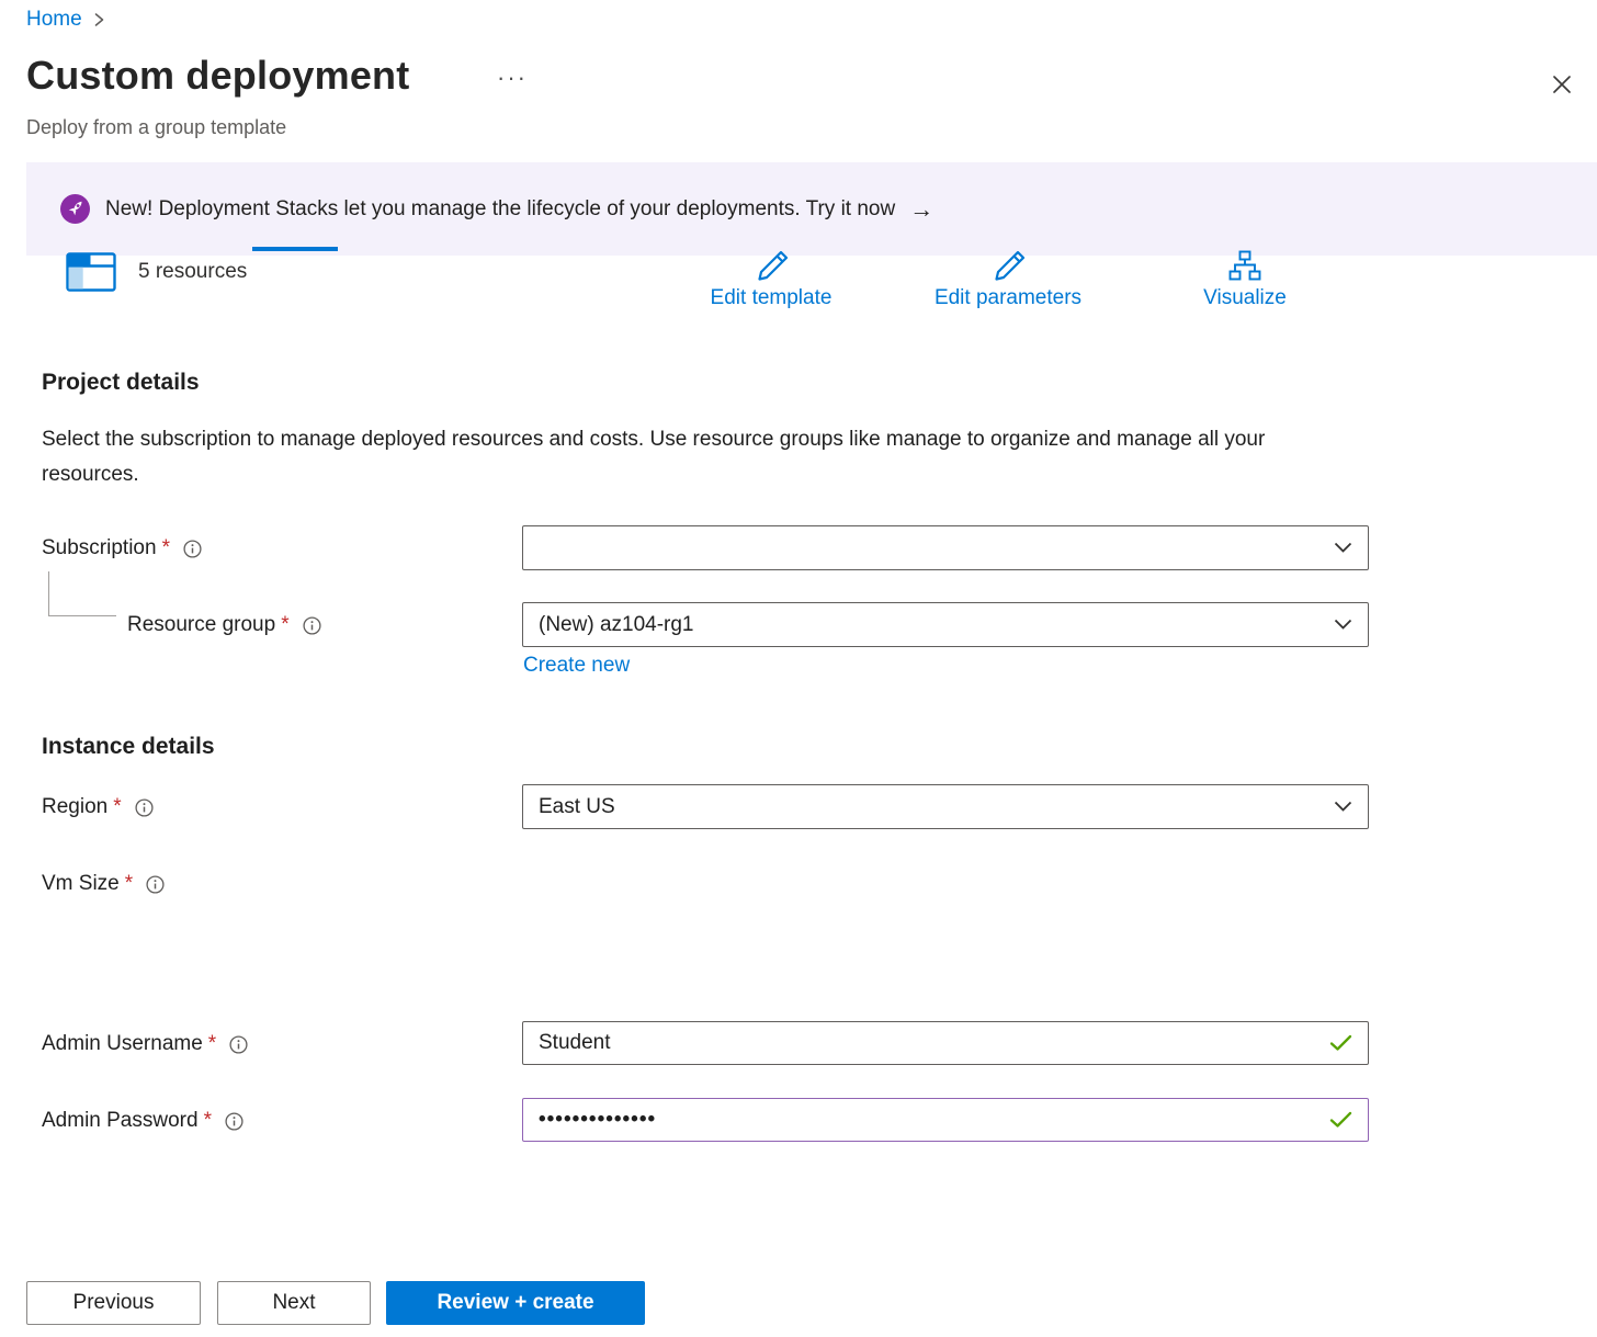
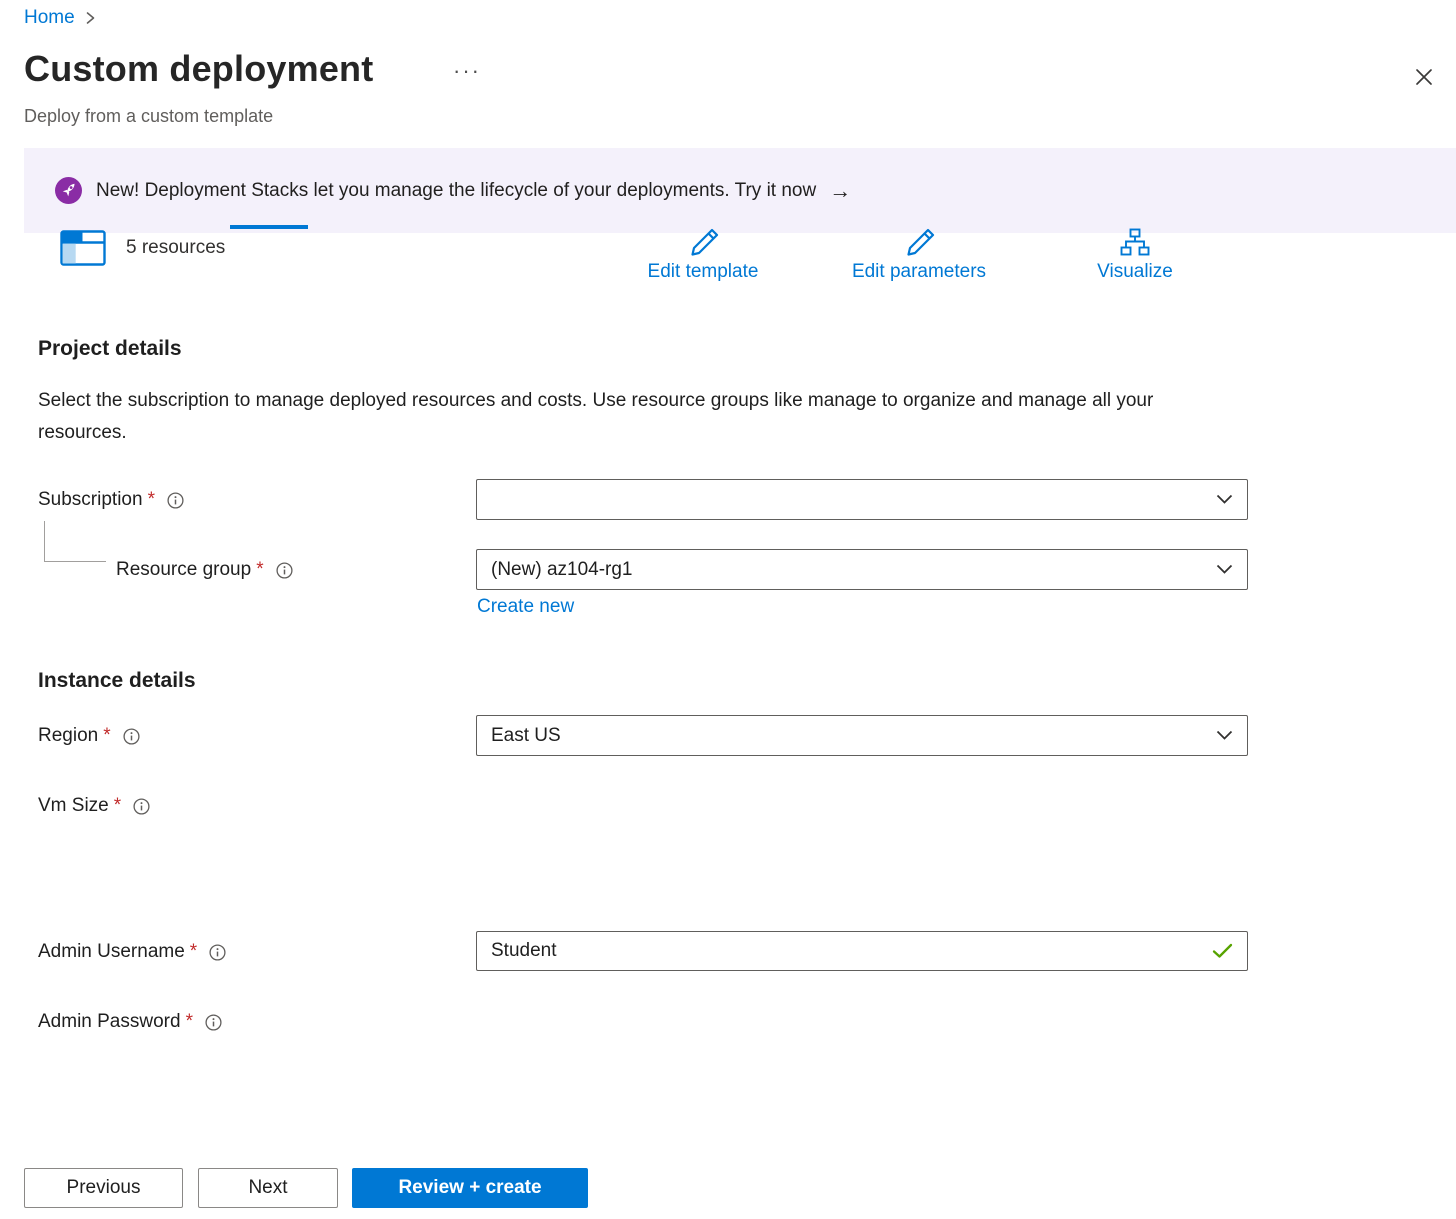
  Home
  Custom deployment
  ···
- Deploy from a group template
+ Deploy from a custom template
  New! Deployment Stacks let you manage the lifecycle of your deployments. Try it now
  →
  5 resources
  Edit template
  Edit parameters
  Visualize
  Project details
  Select the subscription to manage deployed resources and costs. Use resource groups like manage to organize and manage all your resources.
  Subscription
  *
  Resource group
  *
  (New) az104-rg1
  Create new
  Instance details
  Region
  *
  East US
  Vm Size
  *
  Admin Username
  *
  Student
  Admin Password
  *
- ••••••••••••••
  Previous
  Next
  Review + create
